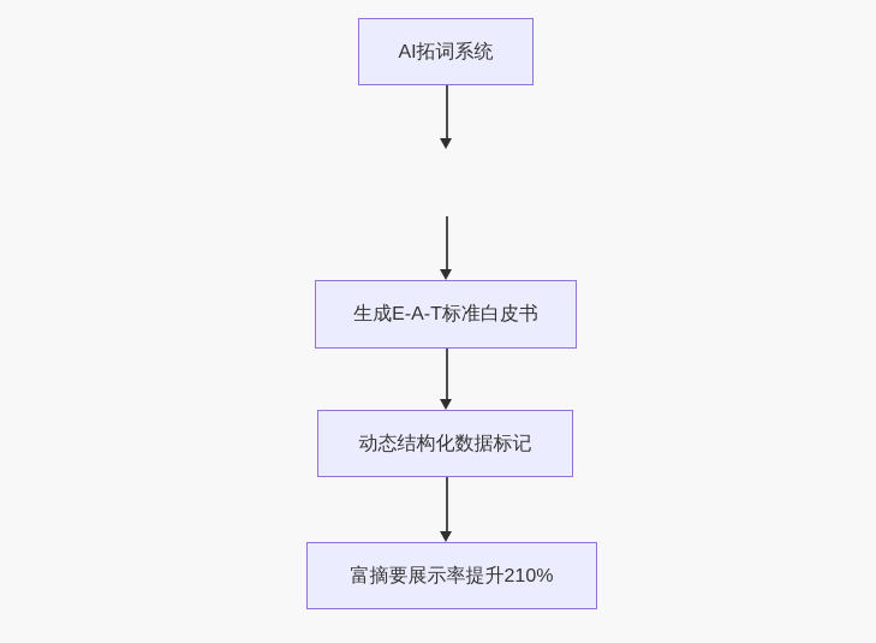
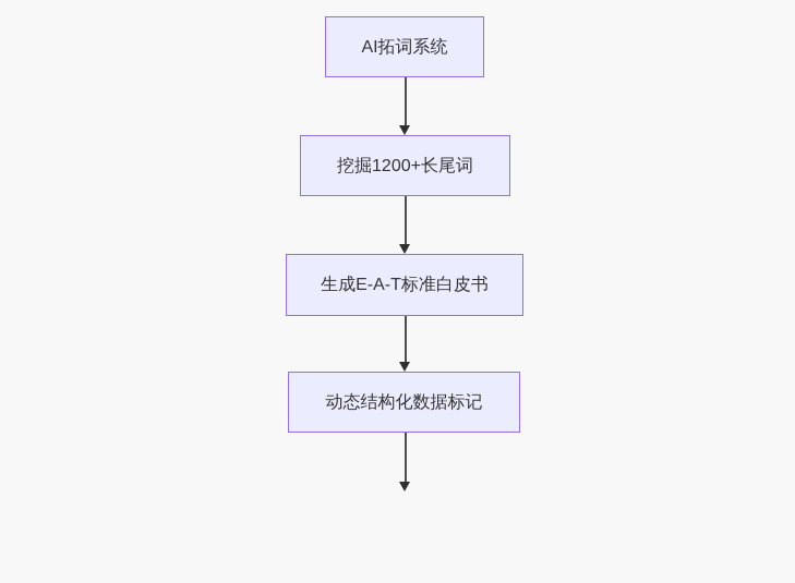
  AI拓词系统
+ 挖掘1200+长尾词
  生成E-A-T标准白皮书
  动态结构化数据标记
- 富摘要展示率提升210%
